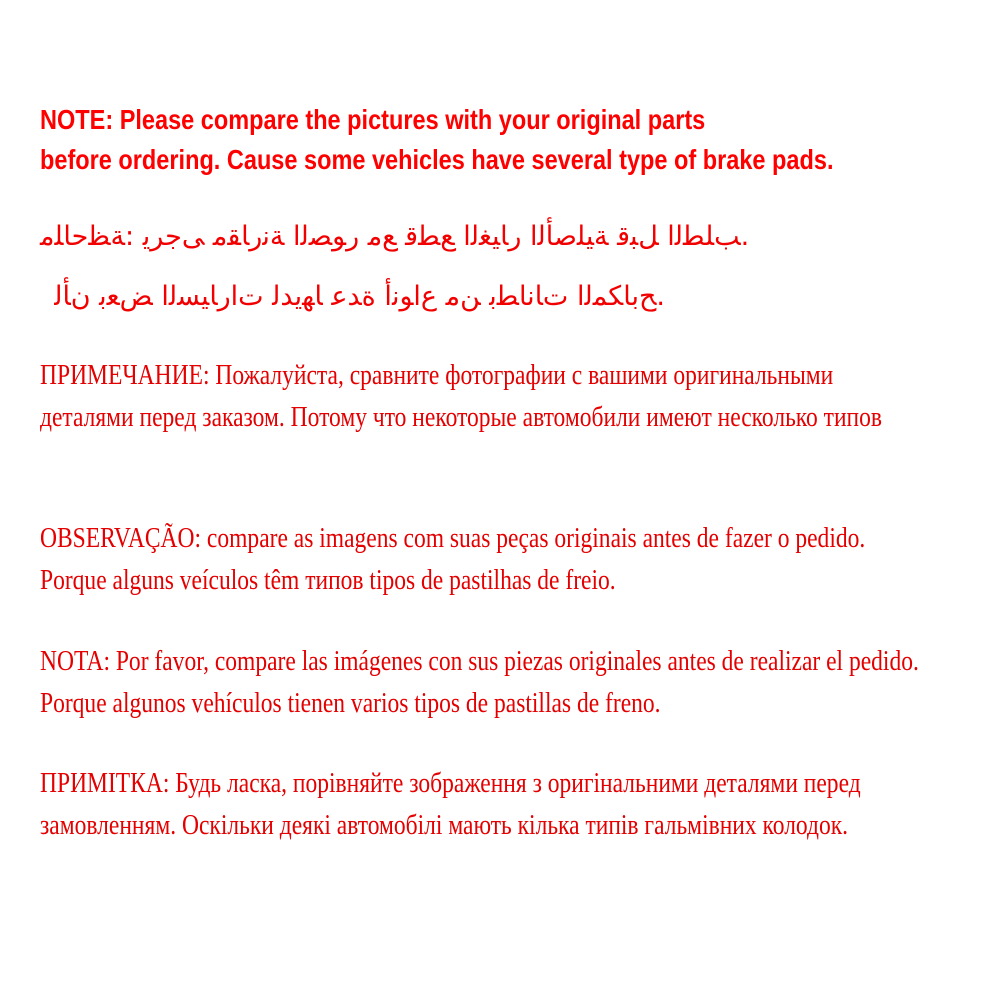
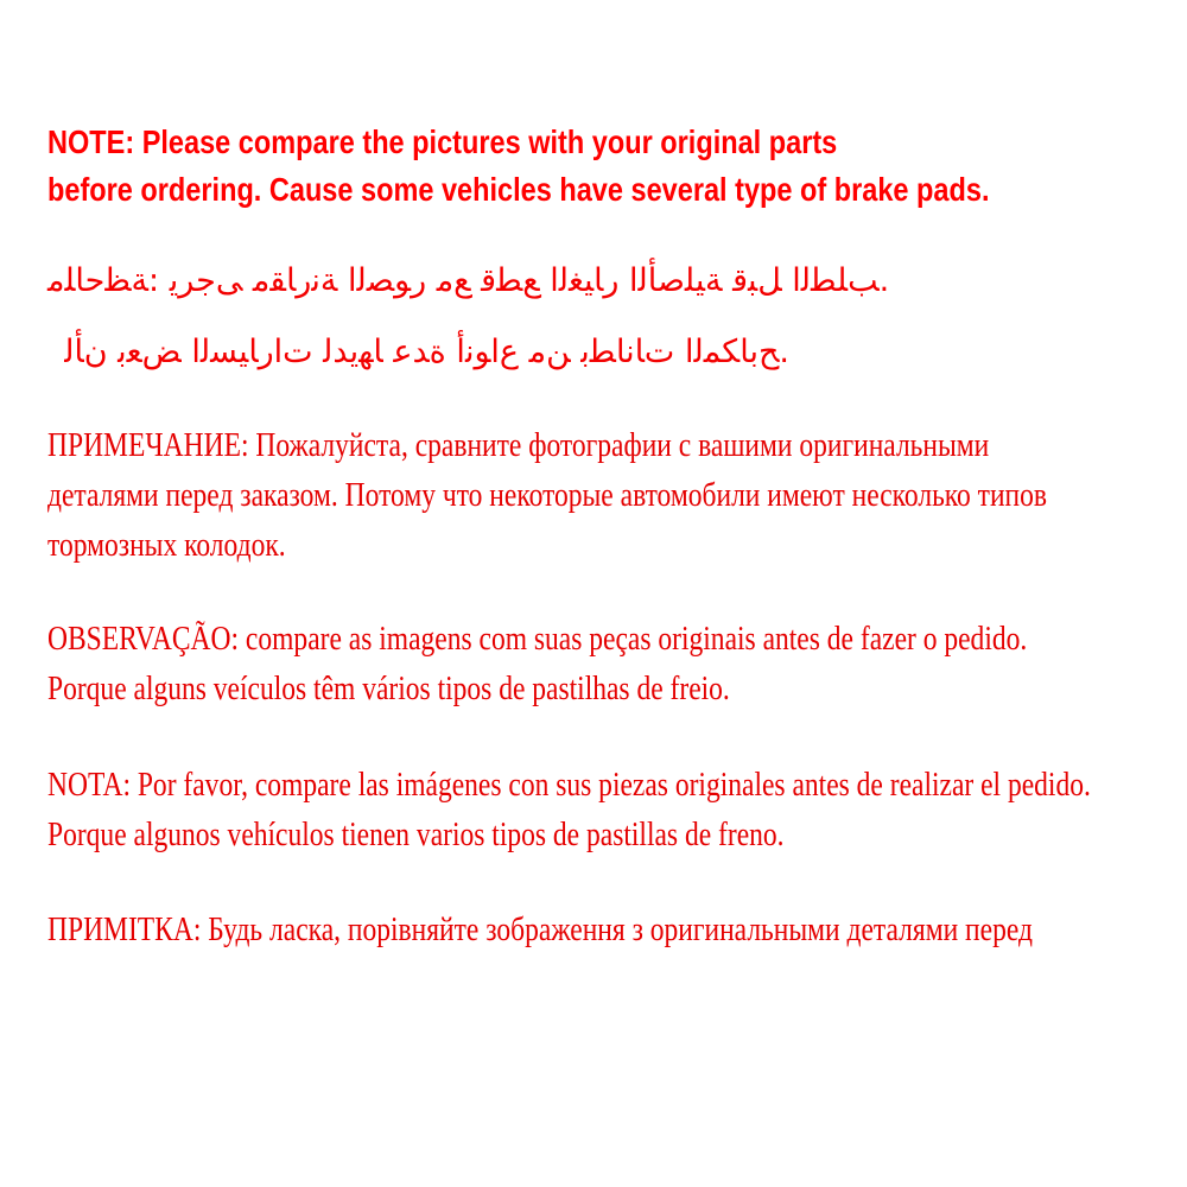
  NOTE: Please compare the pictures with your original parts
  before ordering. Cause some vehicles have several type of brake pads.
  ملاحظة:‎ ‎يرجى ‎مقارنة ‎الصور ‎مع ‎قطع ‎الغيار ‎الأصلية ‎قبل ‎الطلب.
  لأن ‎بعض ‎السيارات ‎لديها ‎عدة ‎أنواع ‎من ‎بطانات ‎المكابح.‎
  ПРИМЕЧАНИЕ: Пожалуйста, сравните фотографии с вашими оригинальными
  деталями перед заказом. Потому что некоторые автомобили имеют несколько типов
+ тормозных колодок.
  OBSERVAÇÃO: compare as imagens com suas peças originais antes de fazer o pedido.
- Porque alguns veículos têm типов tipos de pastilhas de freio.
+ Porque alguns veículos têm vários tipos de pastilhas de freio.
  NOTA: Por favor, compare las imágenes con sus piezas originales antes de realizar el pedido.
  Porque algunos vehículos tienen varios tipos de pastillas de freno.
- ПРИМІТКА: Будь ласка, порівняйте зображення з оригінальними деталями перед
+ ПРИМІТКА: Будь ласка, порівняйте зображення з оригинальными деталями перед
- замовленням. Оскільки деякі автомобілі мають кілька типів гальмівних колодок.
